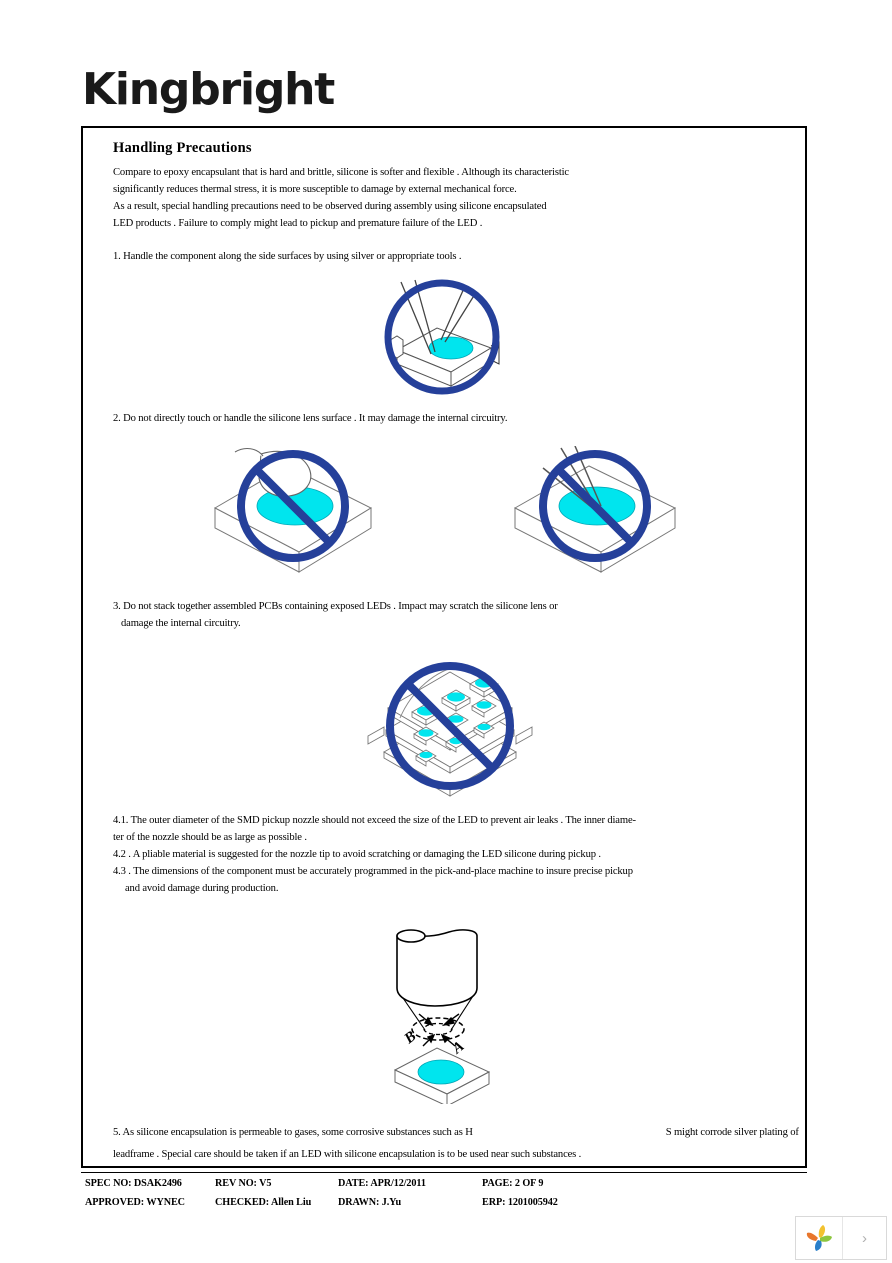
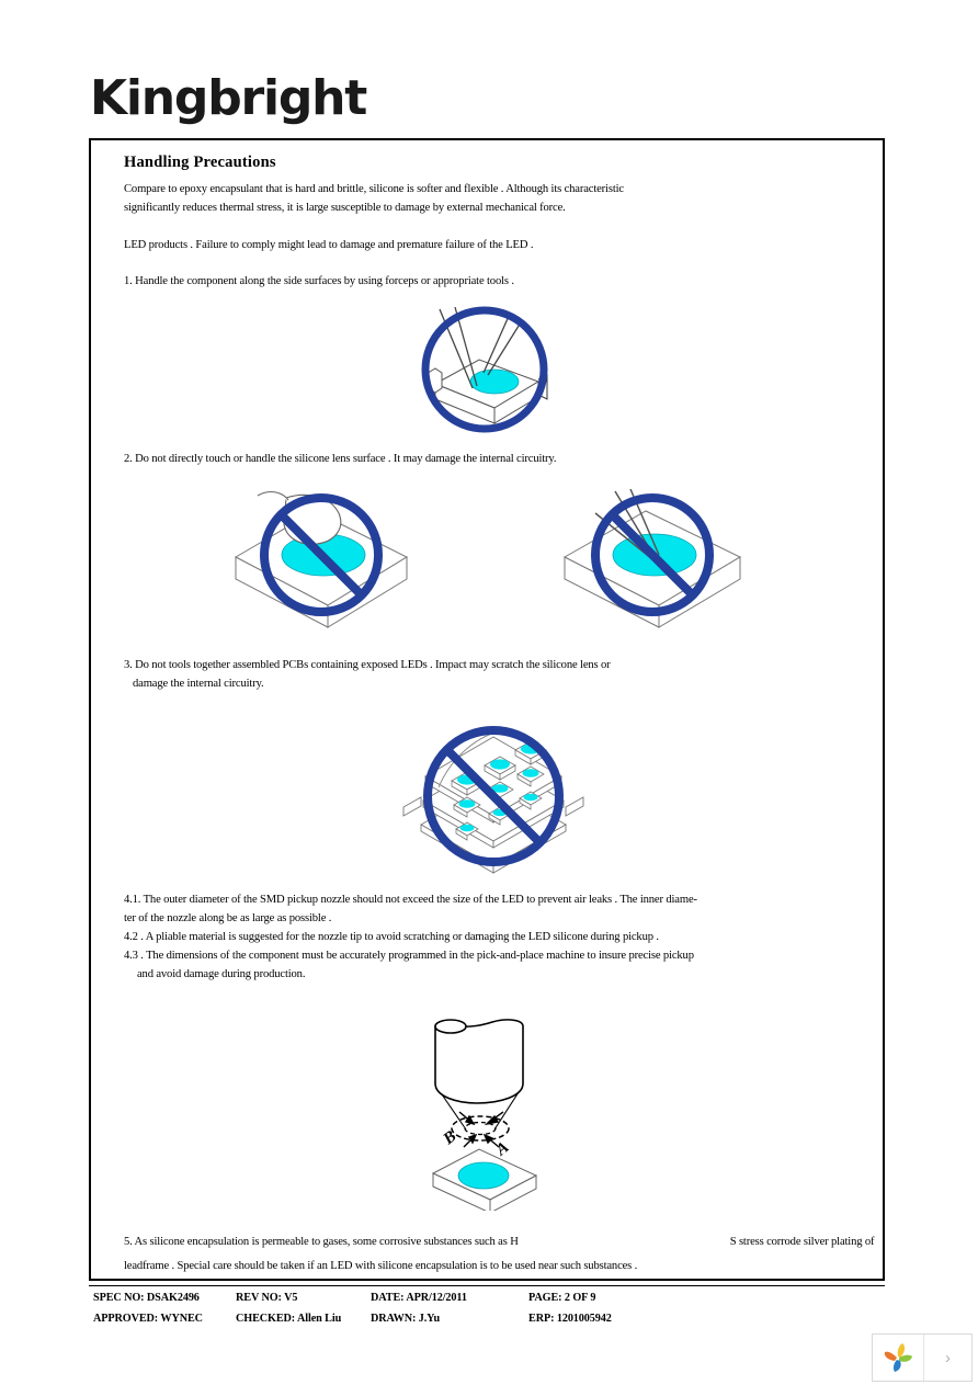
  Kingbright
  Handling Precautions
  Compare to epoxy encapsulant that is hard and brittle, silicone is softer and flexible . Although its characteristic
- significantly reduces thermal stress, it is more susceptible to damage by external mechanical force.
+ significantly reduces thermal stress, it is large susceptible to damage by external mechanical force.
- As a result, special handling precautions need to be observed during assembly using silicone encapsulated
- LED products . Failure to comply might lead to pickup and premature failure of the LED .
+ LED products . Failure to comply might lead to damage and premature failure of the LED .
- 1. Handle the component along the side surfaces by using silver or appropriate tools .
+ 1. Handle the component along the side surfaces by using forceps or appropriate tools .
  2. Do not directly touch or handle the silicone lens surface . It may damage the internal circuitry.
- 3. Do not stack together assembled PCBs containing exposed LEDs . Impact may scratch the silicone lens or
+ 3. Do not tools together assembled PCBs containing exposed LEDs . Impact may scratch the silicone lens or
  damage the internal circuitry.
  4.1. The outer diameter of the SMD pickup nozzle should not exceed the size of the LED to prevent air leaks . The inner diame-
- ter of the nozzle should be as large as possible .
+ ter of the nozzle along be as large as possible .
  4.2 . A pliable material is suggested for the nozzle tip to avoid scratching or damaging the LED silicone during pickup .
  4.3 . The dimensions of the component must be accurately programmed in the pick-and-place machine to insure precise pickup
  and avoid damage during production.
- 5. As silicone encapsulation is permeable to gases, some corrosive substances such as H S might corrode silver plating of
+ 5. As silicone encapsulation is permeable to gases, some corrosive substances such as H S stress corrode silver plating of
  leadframe . Special care should be taken if an LED with silicone encapsulation is to be used near such substances .
  SPEC NO: DSAK2496
  REV NO: V5
  DATE: APR/12/2011
  PAGE: 2 OF 9
  APPROVED: WYNEC
  CHECKED: Allen Liu
  DRAWN: J.Yu
  ERP: 1201005942
  ›
